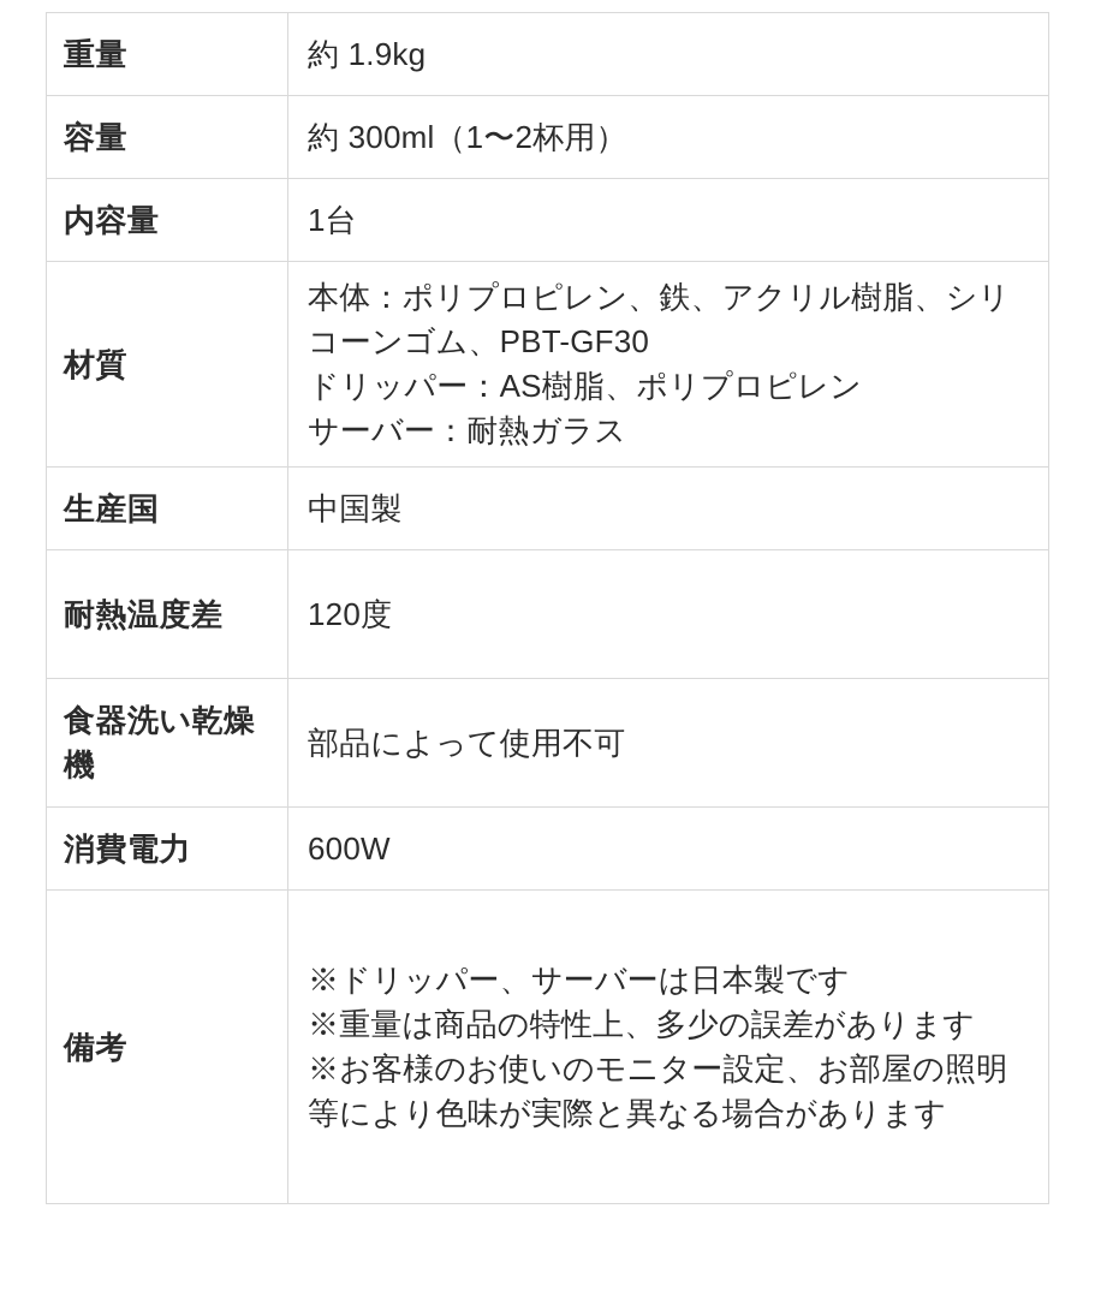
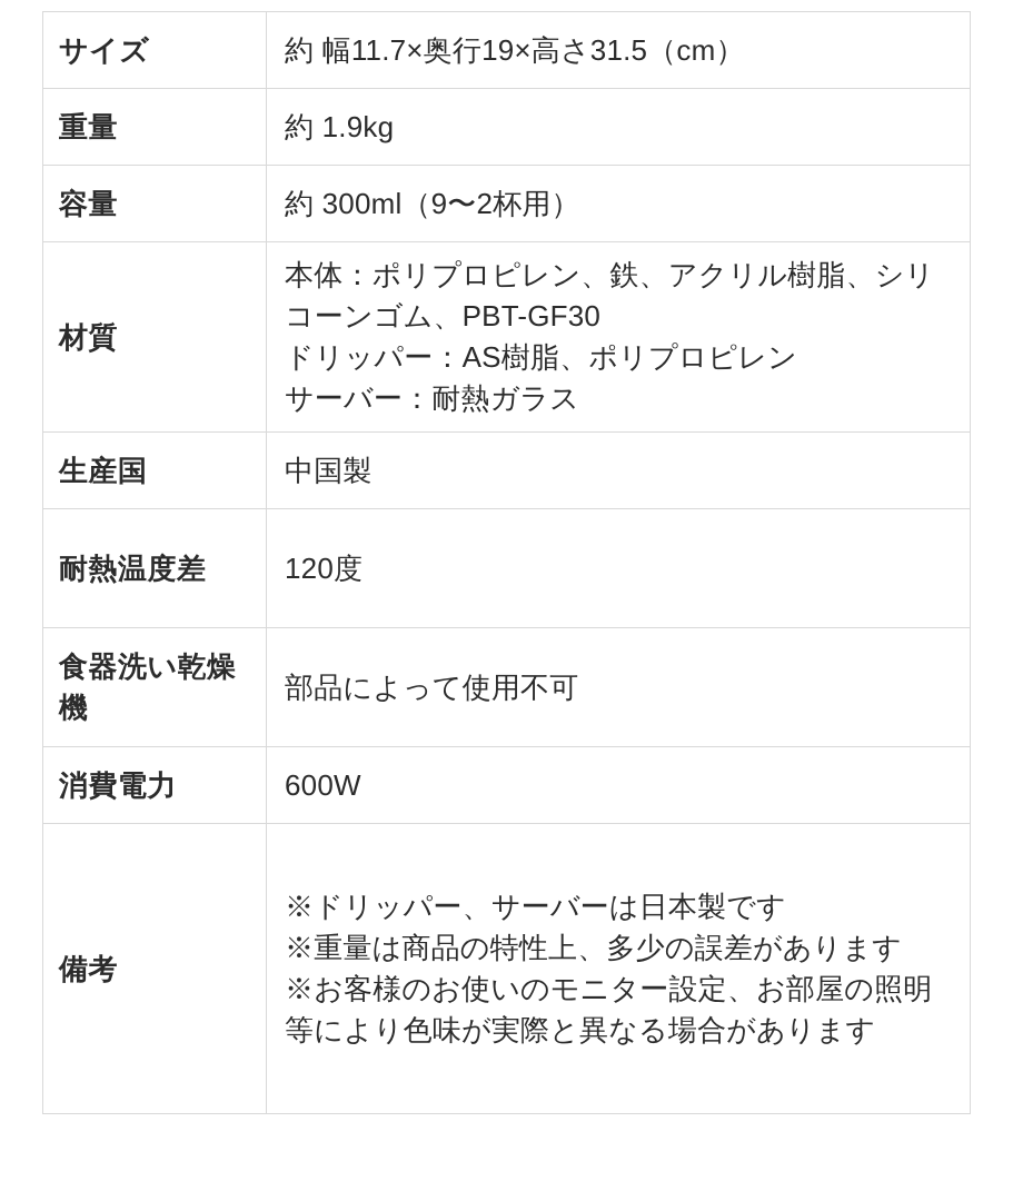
+ サイズ	約 幅11.7×奥行19×高さ31.5（cm）
  重量	約 1.9kg
- 容量	約 300ml（1〜2杯用）
+ 容量	約 300ml（9〜2杯用）
- 内容量	1台
  材質	本体：ポリプロピレン、鉄、アクリル樹脂、シリコーンゴム、PBT-GF30 ドリッパー：AS樹脂、ポリプロピレン サーバー：耐熱ガラス
  生産国	中国製
  耐熱温度差	120度
  食器洗い乾燥機	部品によって使用不可
  消費電力	600W
  備考	※ドリッパー、サーバーは日本製です ※重量は商品の特性上、多少の誤差があります ※お客様のお使いのモニター設定、お部屋の照明等により色味が実際と異なる場合があります
